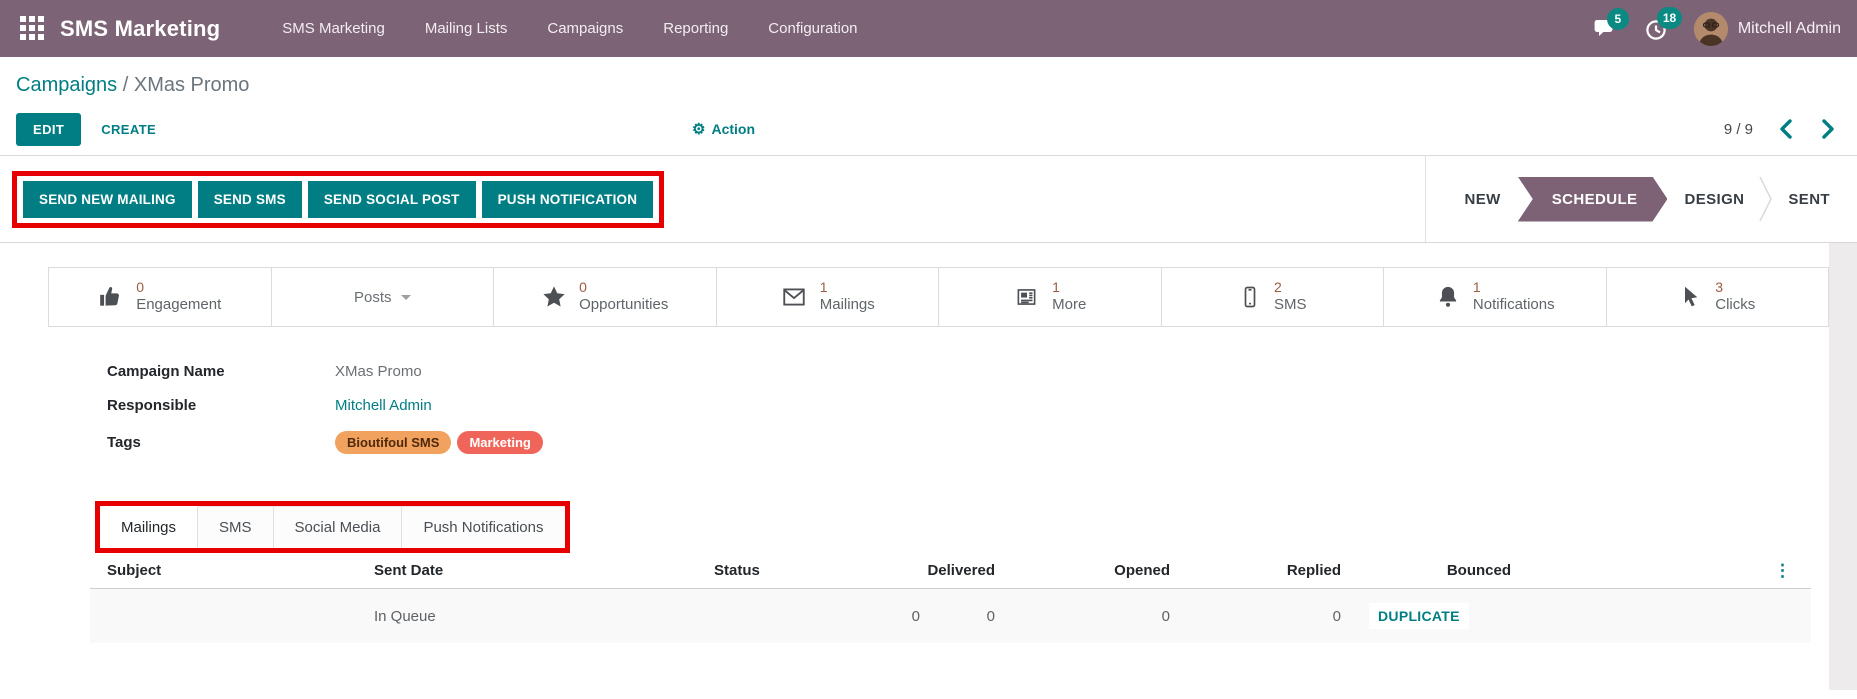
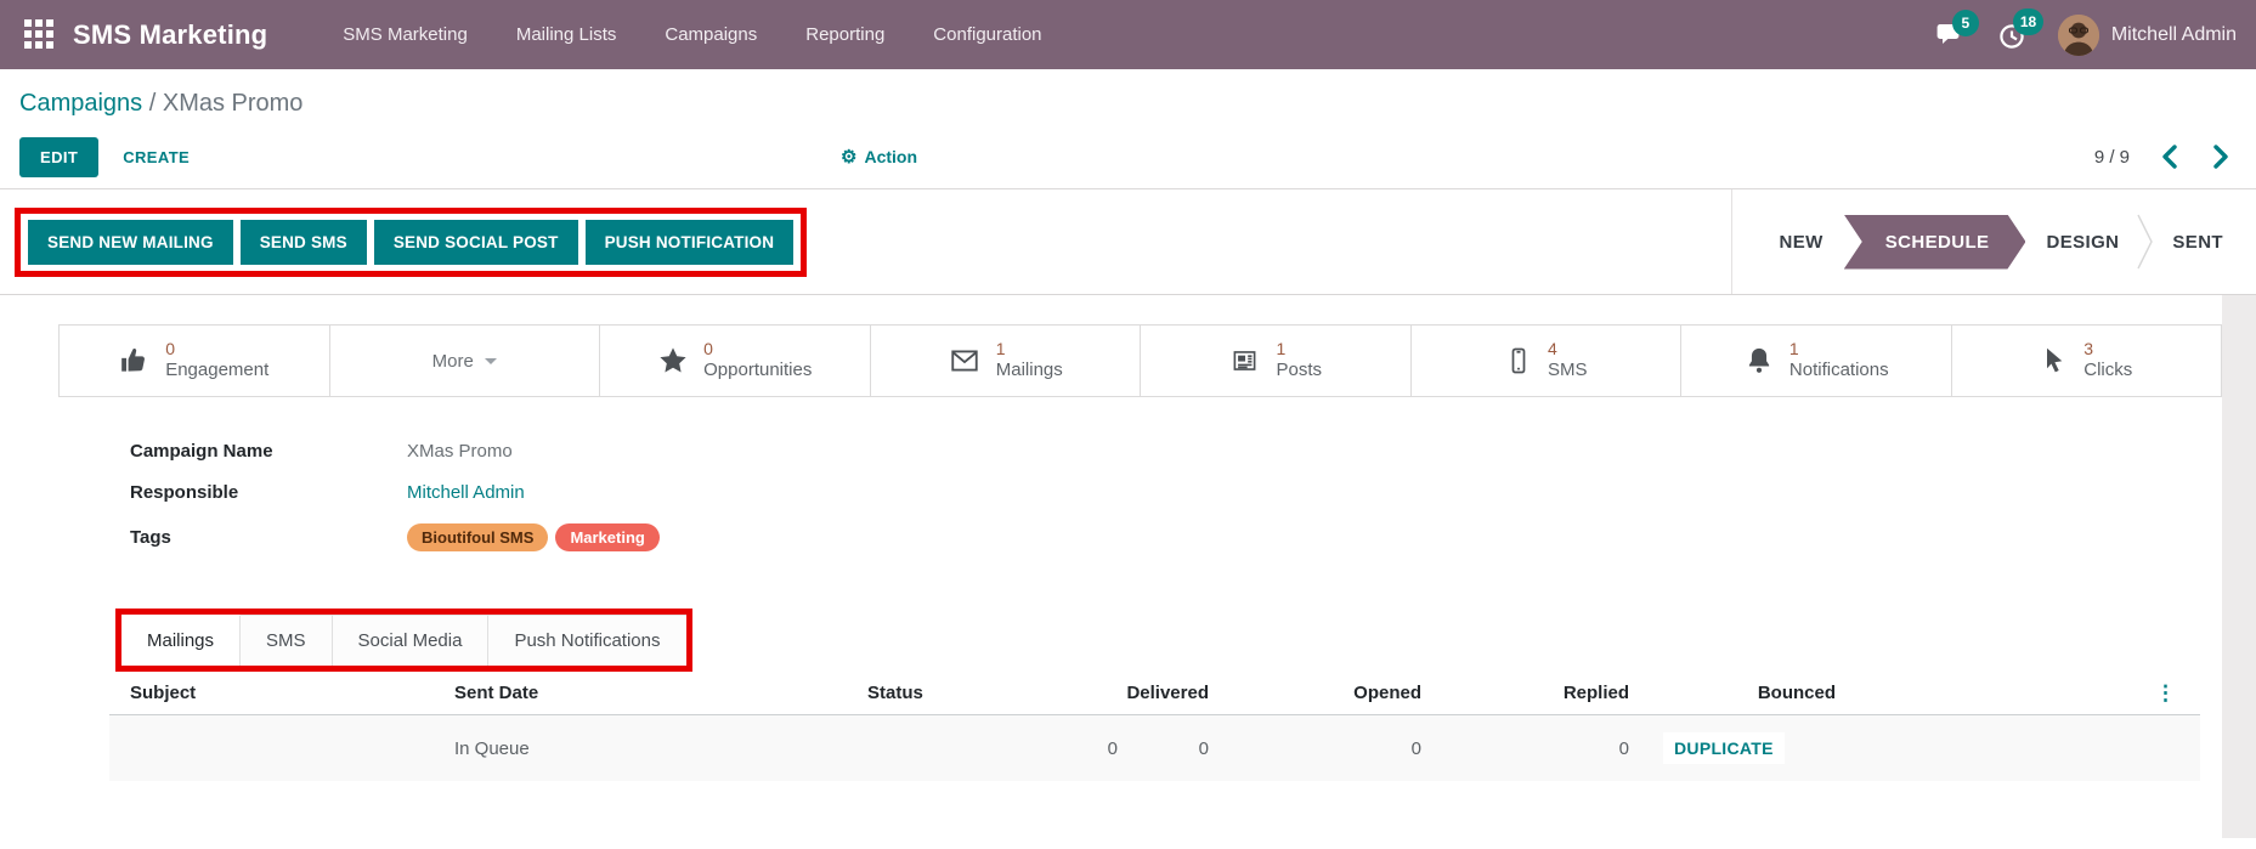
  SMS Marketing
  SMS Marketing
  Mailing Lists
  Campaigns
  Reporting
  Configuration
  5
  18
  Mitchell Admin
  Campaigns / XMas Promo
  EDIT
  CREATE
  ⚙
  Action
  9 / 9
  SEND NEW MAILING
  SEND SMS
  SEND SOCIAL POST
  PUSH NOTIFICATION
  NEW
  SCHEDULE
  DESIGN
  SENT
  0
  Engagement
- Posts
+ More
  0
  Opportunities
  1
  Mailings
  1
- More
+ Posts
- 2
+ 4
  SMS
  1
  Notifications
  3
  Clicks
  Campaign Name
  XMas Promo
  Responsible
  Mitchell Admin
  Tags
  Bioutifoul SMS
  Marketing
  Mailings
  SMS
  Social Media
  Push Notifications
  Subject
  Sent Date
  Status
  Delivered
  Opened
  Replied
  Bounced
  ⋮
  In Queue
  0
  0
  0
  0
  DUPLICATE
